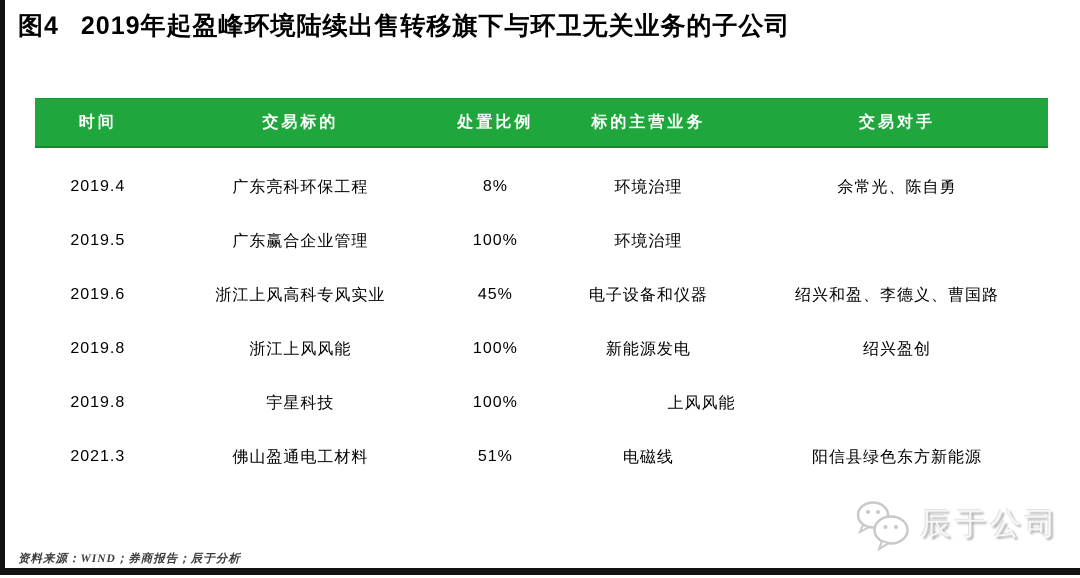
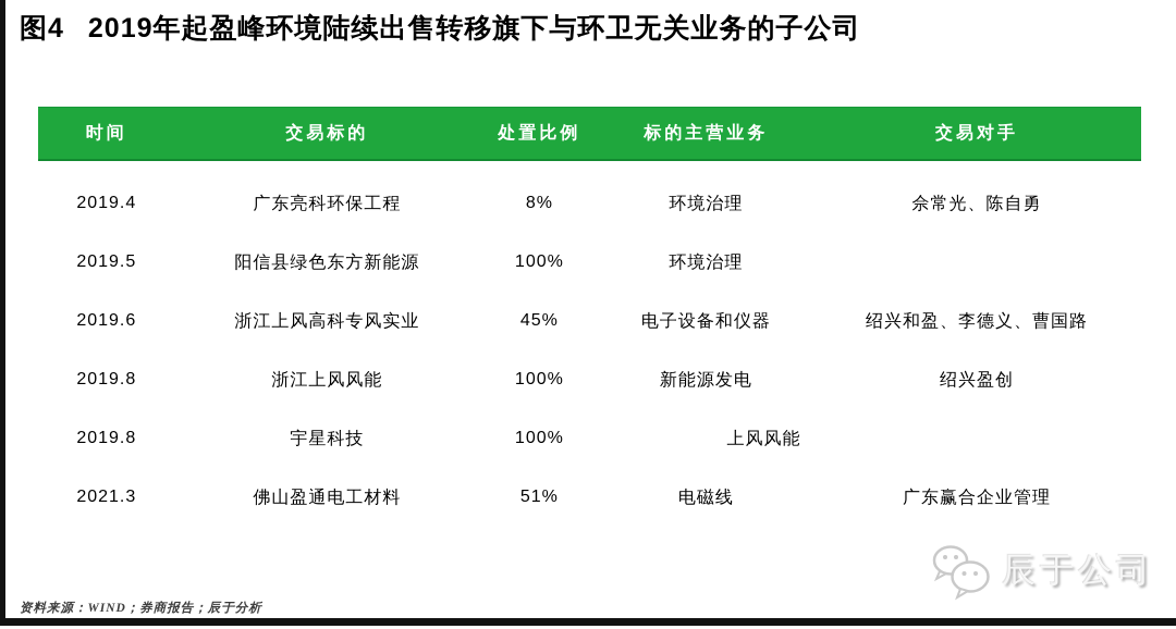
  图4 2019年起盈峰环境陆续出售转移旗下与环卫无关业务的子公司
  时间
  交易标的
  处置比例
  标的主营业务
  交易对手
  2019.4
  广东亮科环保工程
  8%
  环境治理
  佘常光、陈自勇
  2019.5
- 广东赢合企业管理
+ 阳信县绿色东方新能源
  100%
  环境治理
  2019.6
  浙江上风高科专风实业
  45%
  电子设备和仪器
  绍兴和盈、李德义、曹国路
  2019.8
  浙江上风风能
  100%
  新能源发电
  绍兴盈创
  2019.8
  宇星科技
  100%
  上风风能
  2021.3
  佛山盈通电工材料
  51%
  电磁线
- 阳信县绿色东方新能源
+ 广东赢合企业管理
  资料来源：WIND；券商报告；辰于分析
  辰于公司
